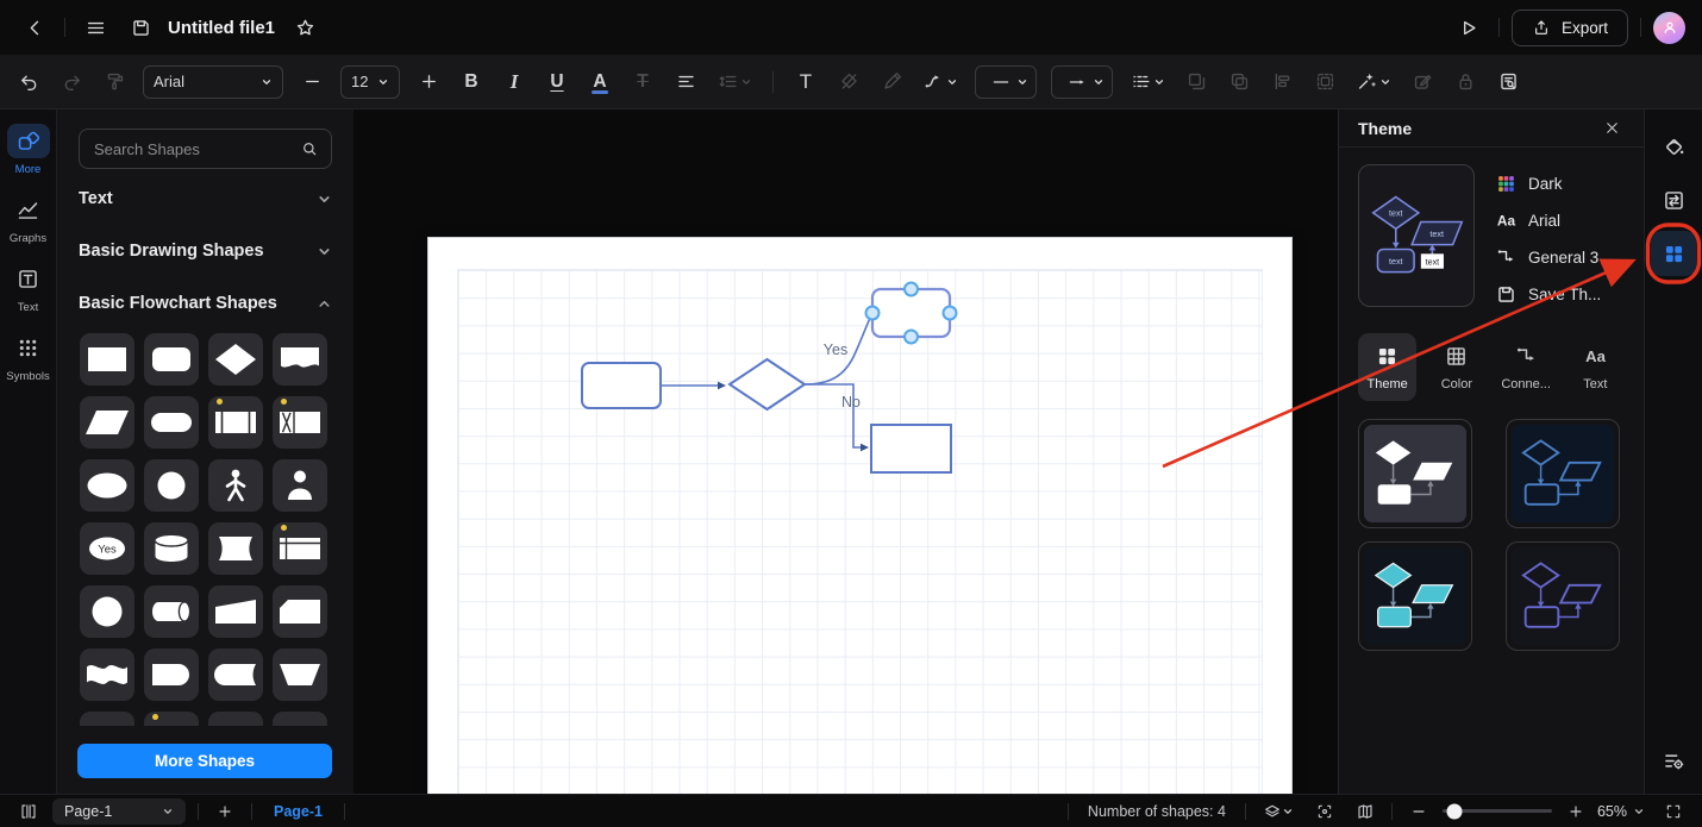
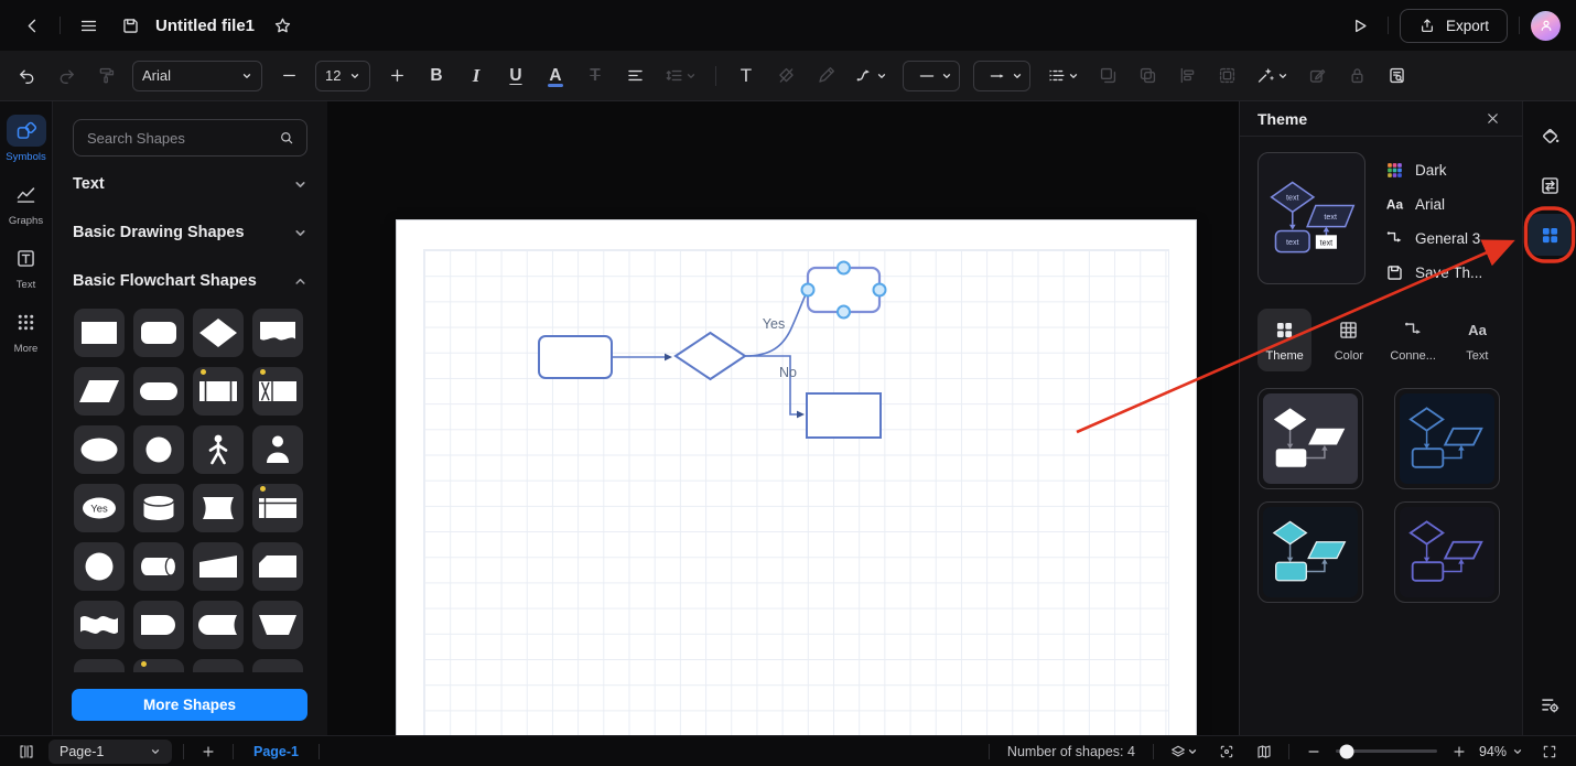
  Untitled file1
  Export
  Arial
  12
  B
  I
  U
  A
  T
  T
- More
+ Symbols
  Graphs
  Text
- Symbols
+ More
  Search Shapes
  Text
  Basic Drawing Shapes
  Basic Flowchart Shapes
  Yes
  More Shapes
  Yes
  No
  Theme
  text
  text
  text
  text
  Dark
  Aa
  Arial
  General 3
  Save Th...
  Theme
  Color
  Conne...
  Aa
  Text
  Page-1
  Page-1
  Number of shapes: 4
- 65%
+ 94%
